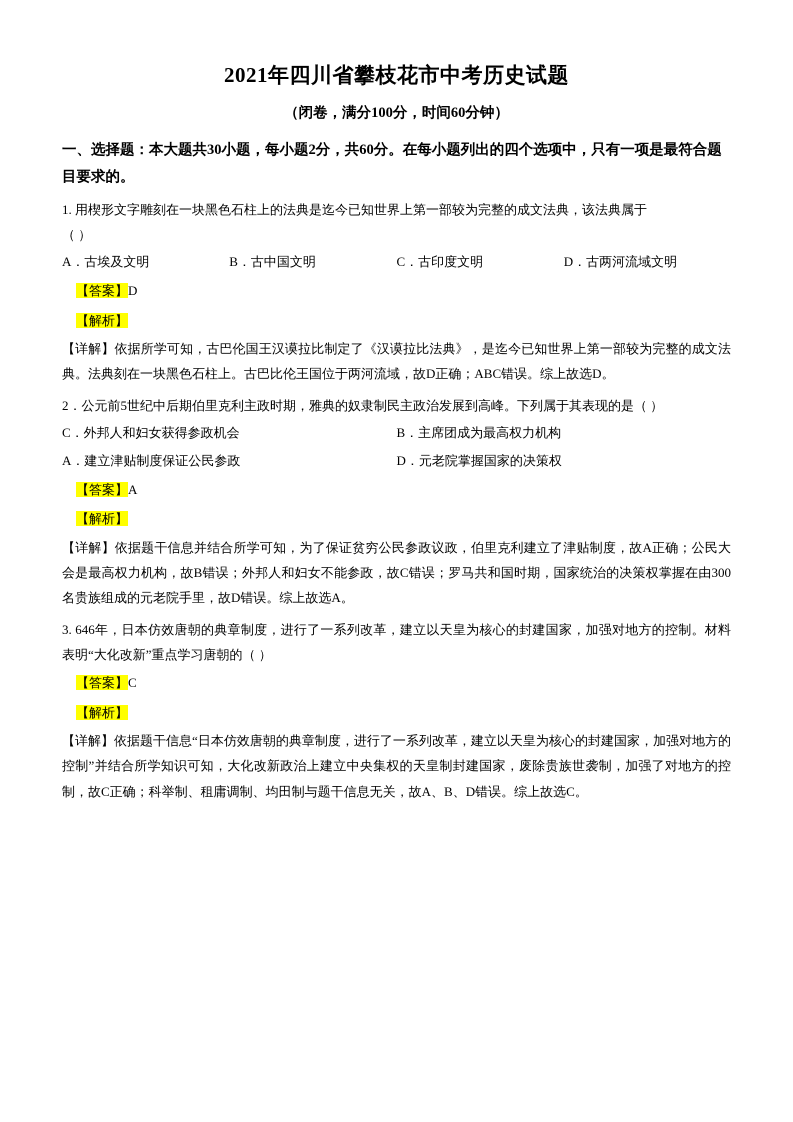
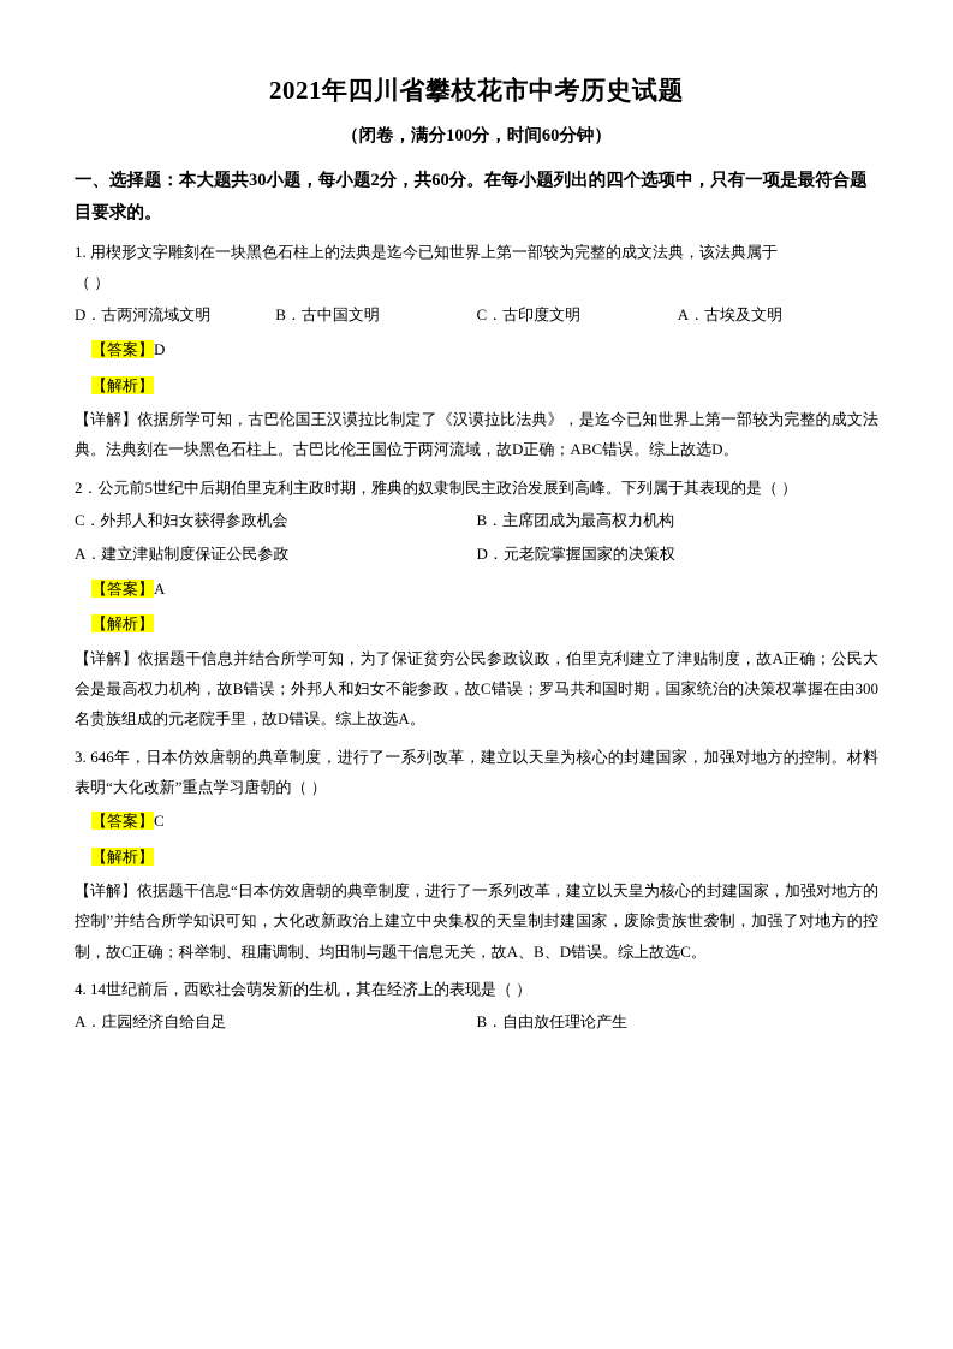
  2021年四川省攀枝花市中考历史试题
  （闭卷，满分100分，时间60分钟）
  一、选择题：本大题共30小题，每小题2分，共60分。在每小题列出的四个选项中，只有一项是最符合题目要求的。
  1. 用楔形文字雕刻在一块黑色石柱上的法典是迄今已知世界上第一部较为完整的成文法典，该法典属于
  （ ）
- A．古埃及文明
+ D．古两河流域文明
  B．古中国文明
  C．古印度文明
- D．古两河流域文明
+ A．古埃及文明
  【答案】D
  【解析】
  【详解】依据所学可知，古巴伦国王汉谟拉比制定了《汉谟拉比法典》，是迄今已知世界上第一部较为完整的成文法典。法典刻在一块黑色石柱上。古巴比伦王国位于两河流域，故D正确；ABC错误。综上故选D。
  2．公元前5世纪中后期伯里克利主政时期，雅典的奴隶制民主政治发展到高峰。下列属于其表现的是（ ）
  C．外邦人和妇女获得参政机会
  B．主席团成为最高权力机构
  A．建立津贴制度保证公民参政
  D．元老院掌握国家的决策权
  【答案】A
  【解析】
  【详解】依据题干信息并结合所学可知，为了保证贫穷公民参政议政，伯里克利建立了津贴制度，故A正确；公民大会是最高权力机构，故B错误；外邦人和妇女不能参政，故C错误；罗马共和国时期，国家统治的决策权掌握在由300名贵族组成的元老院手里，故D错误。综上故选A。
  3. 646年，日本仿效唐朝的典章制度，进行了一系列改革，建立以天皇为核心的封建国家，加强对地方的控制。材料表明“大化改新”重点学习唐朝的（ ）
  【答案】C
  【解析】
  【详解】依据题干信息“日本仿效唐朝的典章制度，进行了一系列改革，建立以天皇为核心的封建国家，加强对地方的控制”并结合所学知识可知，大化改新政治上建立中央集权的天皇制封建国家，废除贵族世袭制，加强了对地方的控制，故C正确；科举制、租庸调制、均田制与题干信息无关，故A、B、D错误。综上故选C。
+ 4. 14世纪前后，西欧社会萌发新的生机，其在经济上的表现是（ ）
+ A．庄园经济自给自足
+ B．自由放任理论产生
